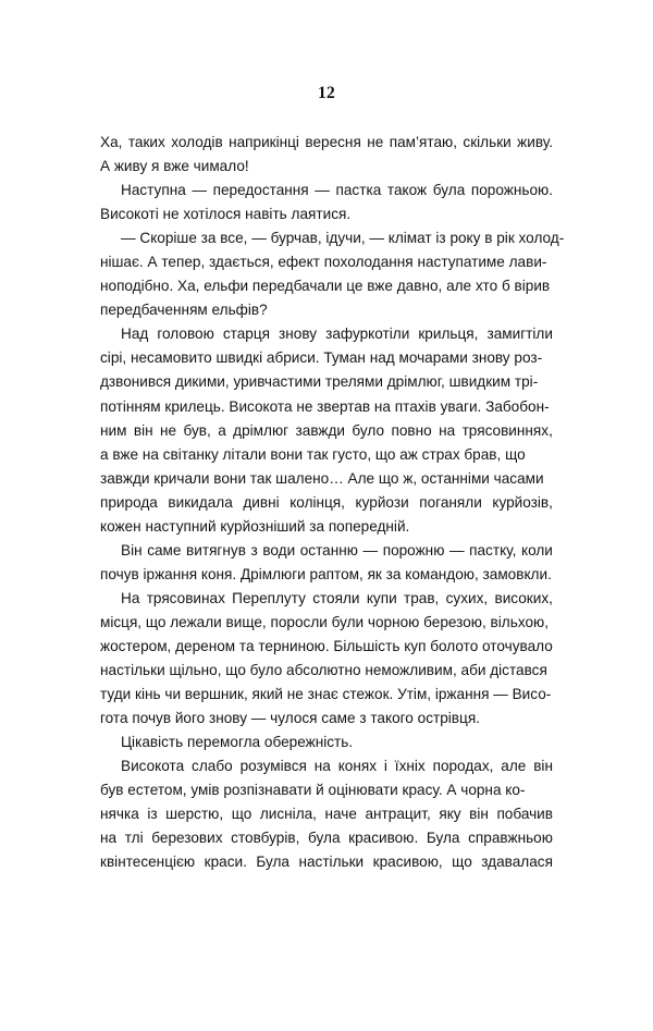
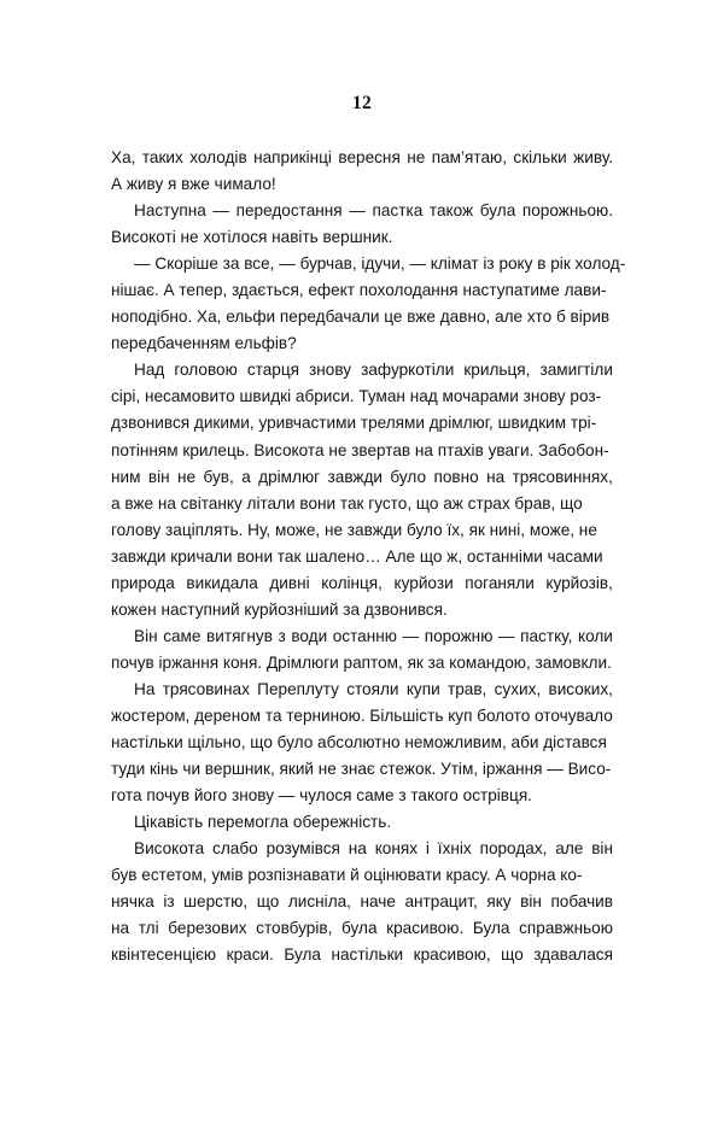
  12
  Ха,
  таких
  холодів
  наприкінці
  вересня
  не
  пам’ятаю,
  скільки
  живу.
  А живу я вже чимало!
  Наступна
  —
  передостання
  —
  пастка
  також
  була
  порожньою.
- Високоті не хотілося навіть лаятися.
+ Високоті не хотілося навіть вершник.
  — Скоріше за все, — бурчав, ідучи, — клімат із року в рік холод-
  нішає. А тепер, здається, ефект похолодання наступатиме лави-
  ноподібно. Ха, ельфи передбачали це вже давно, але хто б вірив
  передбаченням ельфів?
  Над
  головою
  старця
  знову
  зафуркотіли
  крильця,
  замигтіли
  сірі, несамовито швидкі абриси. Туман над мочарами знову роз-
  дзвонився дикими, уривчастими трелями дрімлюг, швидким трі-
  потінням крилець. Високота не звертав на птахів уваги. Забобон-
  ним
  він
  не
  був,
  а
  дрімлюг
  завжди
  було
  повно
  на
  трясовиннях,
  а вже на світанку літали вони так густо, що аж страх брав, що
+ голову заціплять. Ну, може, не завжди було їх, як нині, може, не
  завжди кричали вони так шалено… Але що ж, останніми часами
  природа
  викидала
  дивні
  колінця,
  курйози
  поганяли
  курйозів,
- кожен наступний курйозніший за попередній.
+ кожен наступний курйозніший за дзвонився.
  Він
  саме
  витягнув
  з
  води
  останню
  —
  порожню
  —
  пастку,
  коли
  почув іржання коня. Дрімлюги раптом, як за командою, замовкли.
  На
  трясовинах
  Переплуту
  стояли
  купи
  трав,
  сухих,
  високих,
- місця, що лежали вище, поросли були чорною березою, вільхою,
  жостером, дереном та терниною. Більшість куп болото оточувало
  настільки щільно, що було абсолютно неможливим, аби дістався
  туди кінь чи вершник, який не знає стежок. Утім, іржання — Висо-
  гота почув його знову — чулося саме з такого острівця.
  Цікавість перемогла обережність.
  Високота
  слабо
  розумівся
  на
  конях
  і
  їхніх
  породах,
  але
  він
  був естетом, умів розпізнавати й оцінювати красу. А чорна ко-
  нячка
  із
  шерстю,
  що
  лисніла,
  наче
  антрацит,
  яку
  він
  побачив
  на
  тлі
  березових
  стовбурів,
  була
  красивою.
  Була
  справжньою
  квінтесенцією
  краси.
  Була
  настільки
  красивою,
  що
  здавалася
